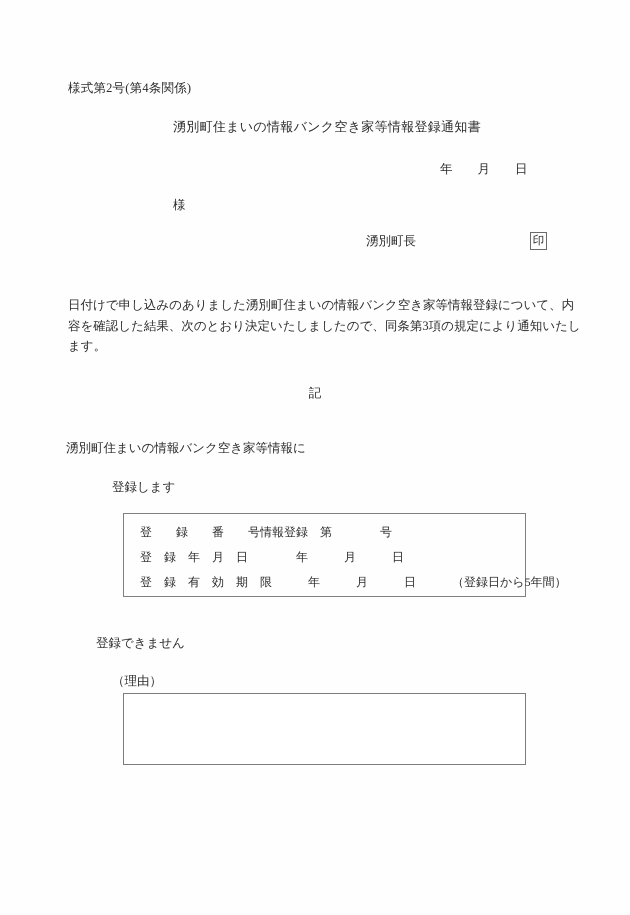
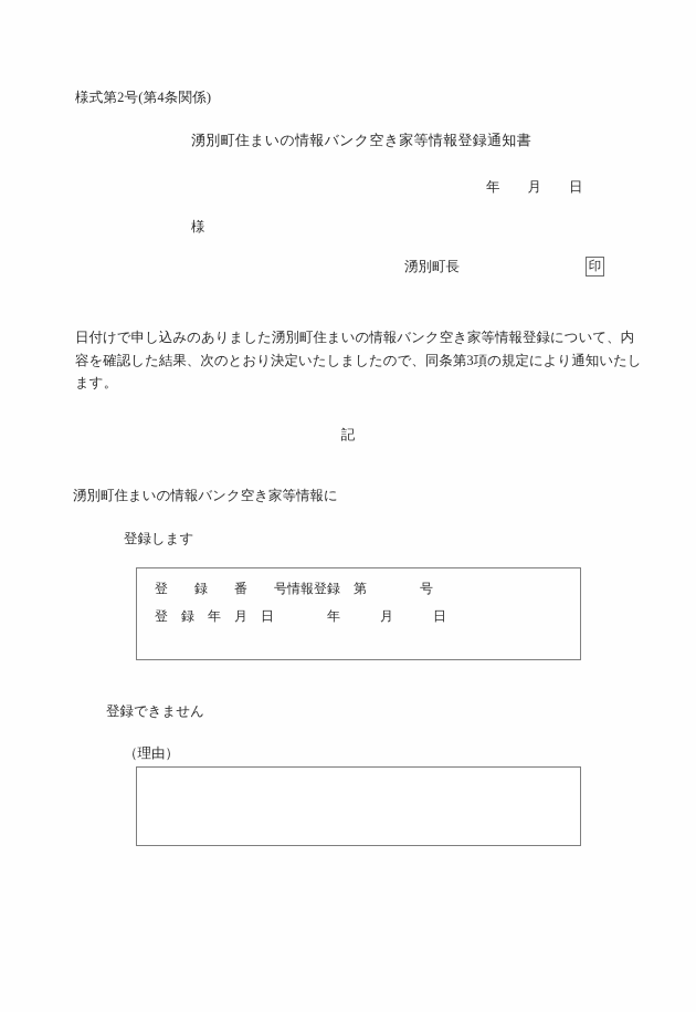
  様式第2号(第4条関係)
  湧別町住まいの情報バンク空き家等情報登録通知書
  年 月 日
  様
  湧別町長
  印
  日付けで申し込みのありました湧別町住まいの情報バンク空き家等情報登録について、内
  容を確認した結果、次のとおり決定いたしましたので、同条第3項の規定により通知いたし
  ます。
  記
  湧別町住まいの情報バンク空き家等情報に
  登録します
  登 録 番 号情報登録 第 号
  登 録 年 月 日 年 月 日
- 登 録 有 効 期 限 年 月 日 （登録日から5年間）
  登録できません
  （理由）
